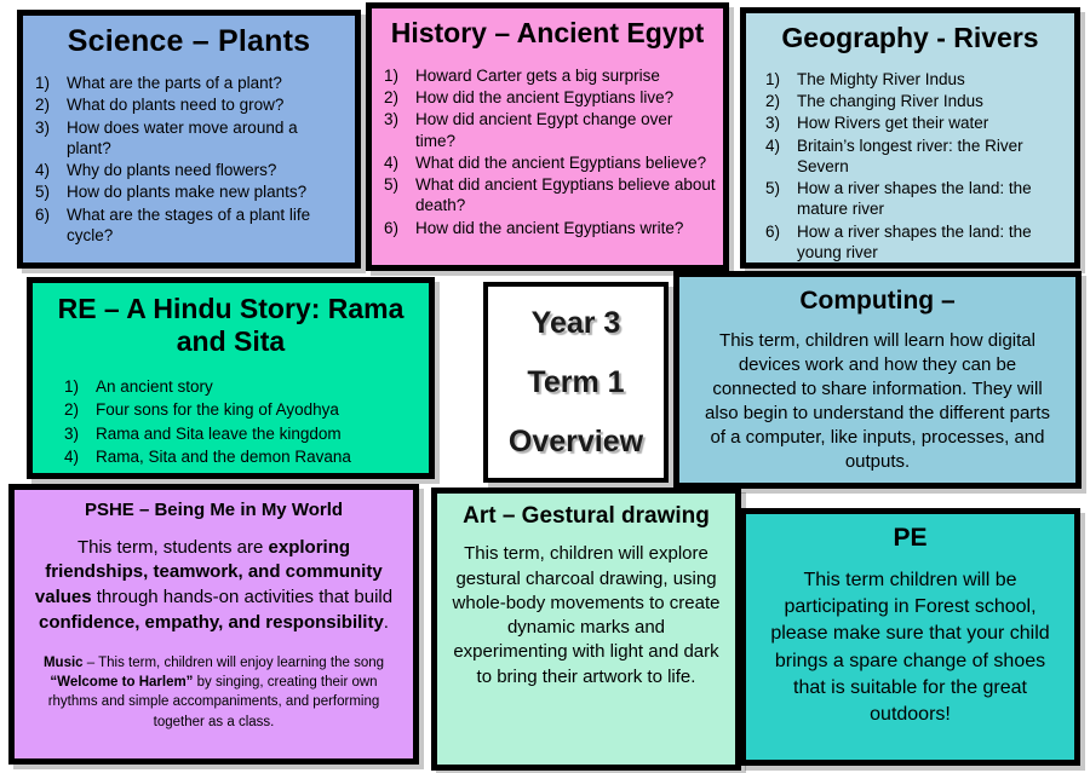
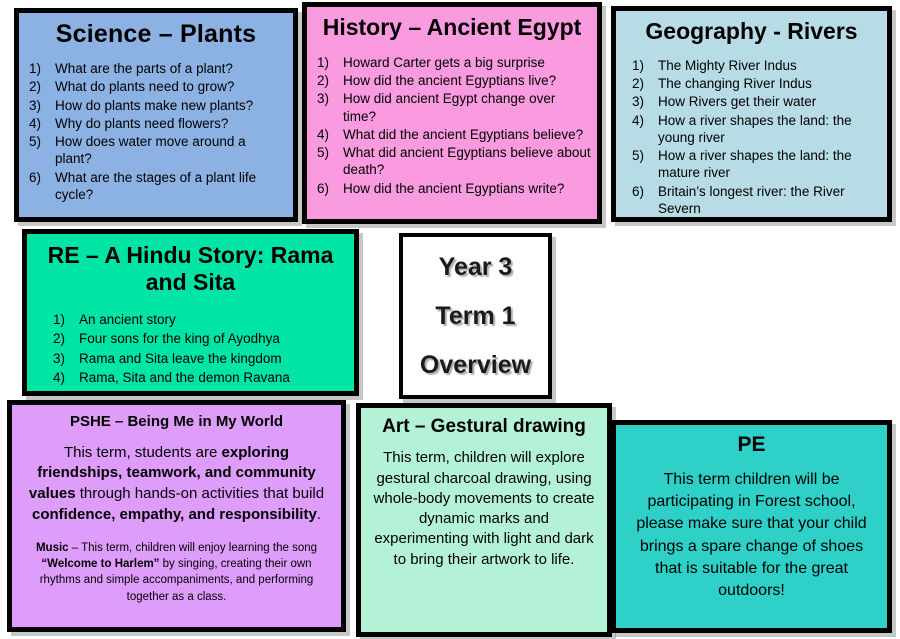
  Science – Plants
  1)
  What are the parts of a plant?
  2)
  What do plants need to grow?
  3)
- How does water move around a plant?
+ How do plants make new plants?
  4)
  Why do plants need flowers?
  5)
- How do plants make new plants?
+ How does water move around a plant?
  6)
  What are the stages of a plant life cycle?
  History – Ancient Egypt
  1)
  Howard Carter gets a big surprise
  2)
  How did the ancient Egyptians live?
  3)
  How did ancient Egypt change over time?
  4)
  What did the ancient Egyptians believe?
  5)
  What did ancient Egyptians believe about death?
  6)
  How did the ancient Egyptians write?
  Geography - Rivers
  1)
  The Mighty River Indus
  2)
  The changing River Indus
  3)
  How Rivers get their water
  4)
- Britain’s longest river: the River Severn
+ How a river shapes the land: the young river
  5)
  How a river shapes the land: the mature river
  6)
- How a river shapes the land: the young river
+ Britain’s longest river: the River Severn
  RE – A Hindu Story: Rama and Sita
  1)
  An ancient story
  2)
  Four sons for the king of Ayodhya
  3)
  Rama and Sita leave the kingdom
  4)
  Rama, Sita and the demon Ravana
  Year 3
  Term 1
  Overview
- Computing –
- This term, children will learn how digital devices work and how they can be connected to share information. They will also begin to understand the different parts of a computer, like inputs, processes, and outputs.
  PSHE – Being Me in My World
  This term, students are exploring friendships, teamwork, and community values through hands-on activities that build confidence, empathy, and responsibility.
  Music – This term, children will enjoy learning the song “Welcome to Harlem” by singing, creating their own rhythms and simple accompaniments, and performing together as a class.
  Art – Gestural drawing
  This term, children will explore gestural charcoal drawing, using whole-body movements to create dynamic marks and experimenting with light and dark to bring their artwork to life.
  PE
  This term children will be participating in Forest school, please make sure that your child brings a spare change of shoes that is suitable for the great outdoors!
